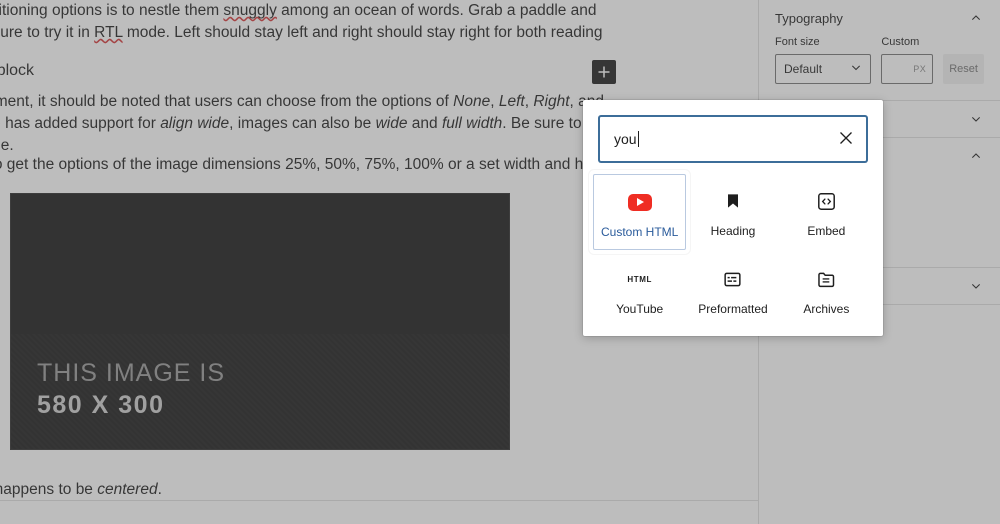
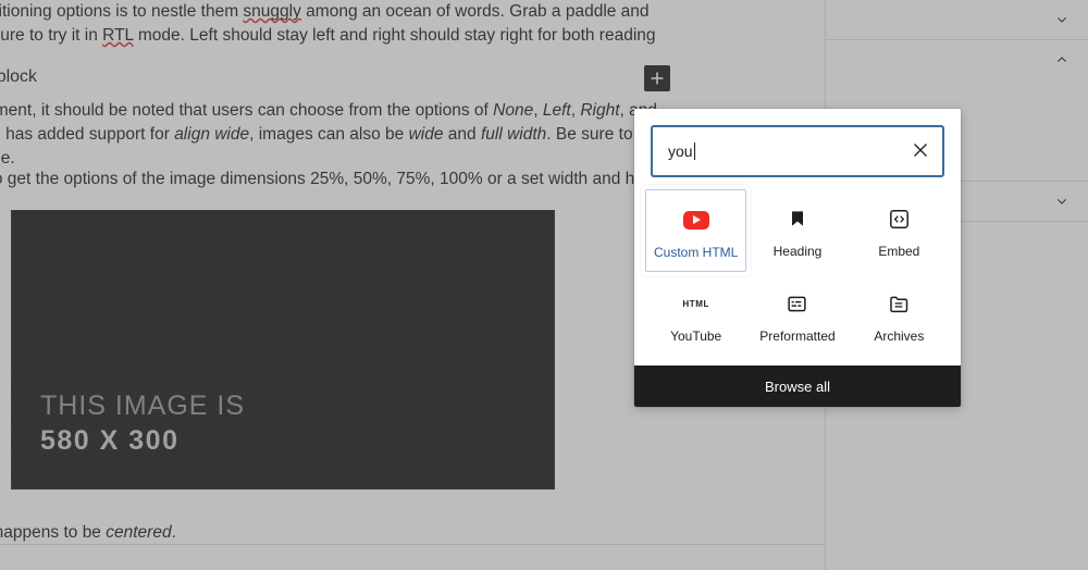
  itioning options is to nestle them snuggly among an ocean of words. Grab a paddle and
  ure to try it in RTL mode. Left should stay left and right should stay right for both reading
  block
  ment, it should be noted that users can choose from the options of None, Left, Right,
  has added support for align wide, images can also be wide and full width. Be sure to
  get the options of the image dimensions 25%, 50%, 75%, 100% or a set width and h
  appens to be centered.
- Typography
- Font size
- Default
- Custom
- PX
- Reset
  you
  Custom HTML
  Heading
  Embed
  HTML
  YouTube
  Preformatted
  Archives
+ Browse all
